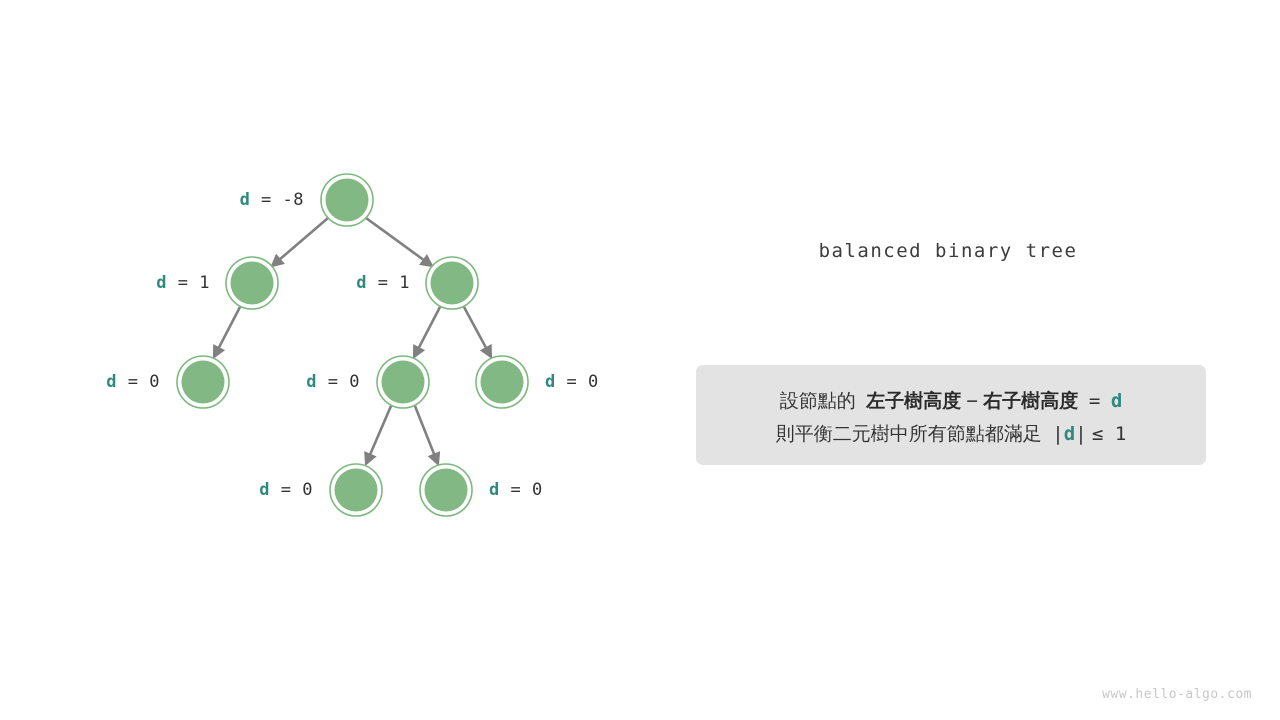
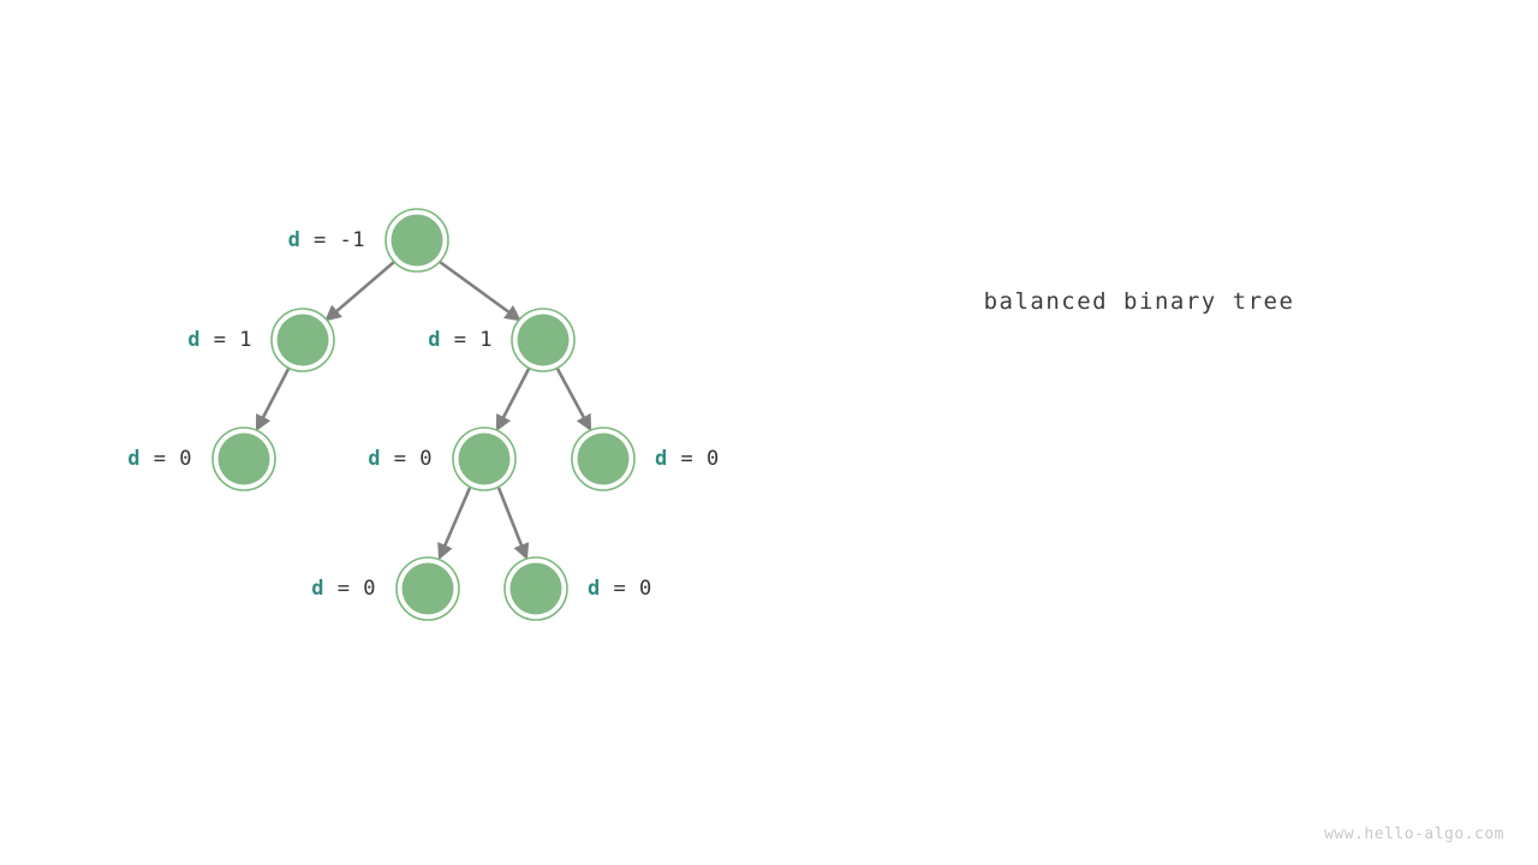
- d = -8
+ d = -1
  d = 1
  d = 1
  d = 0
  d = 0
  d = 0
  d = 0
  d = 0
  balanced binary tree
- 設節點的 左子樹高度 − 右子樹高度 = d
- 則平衡二元樹中所有節點都滿足 |d| ≤ 1
  www.hello-algo.com
